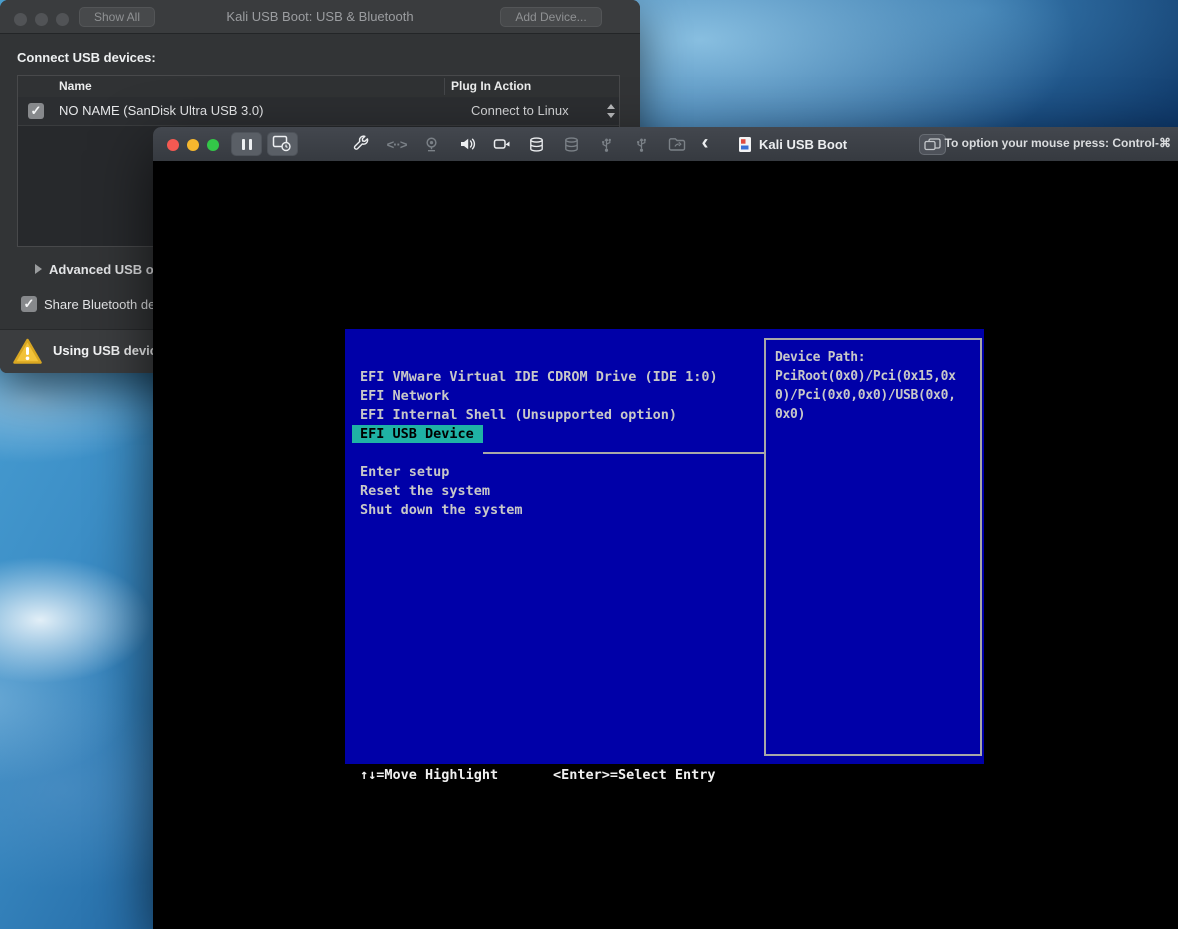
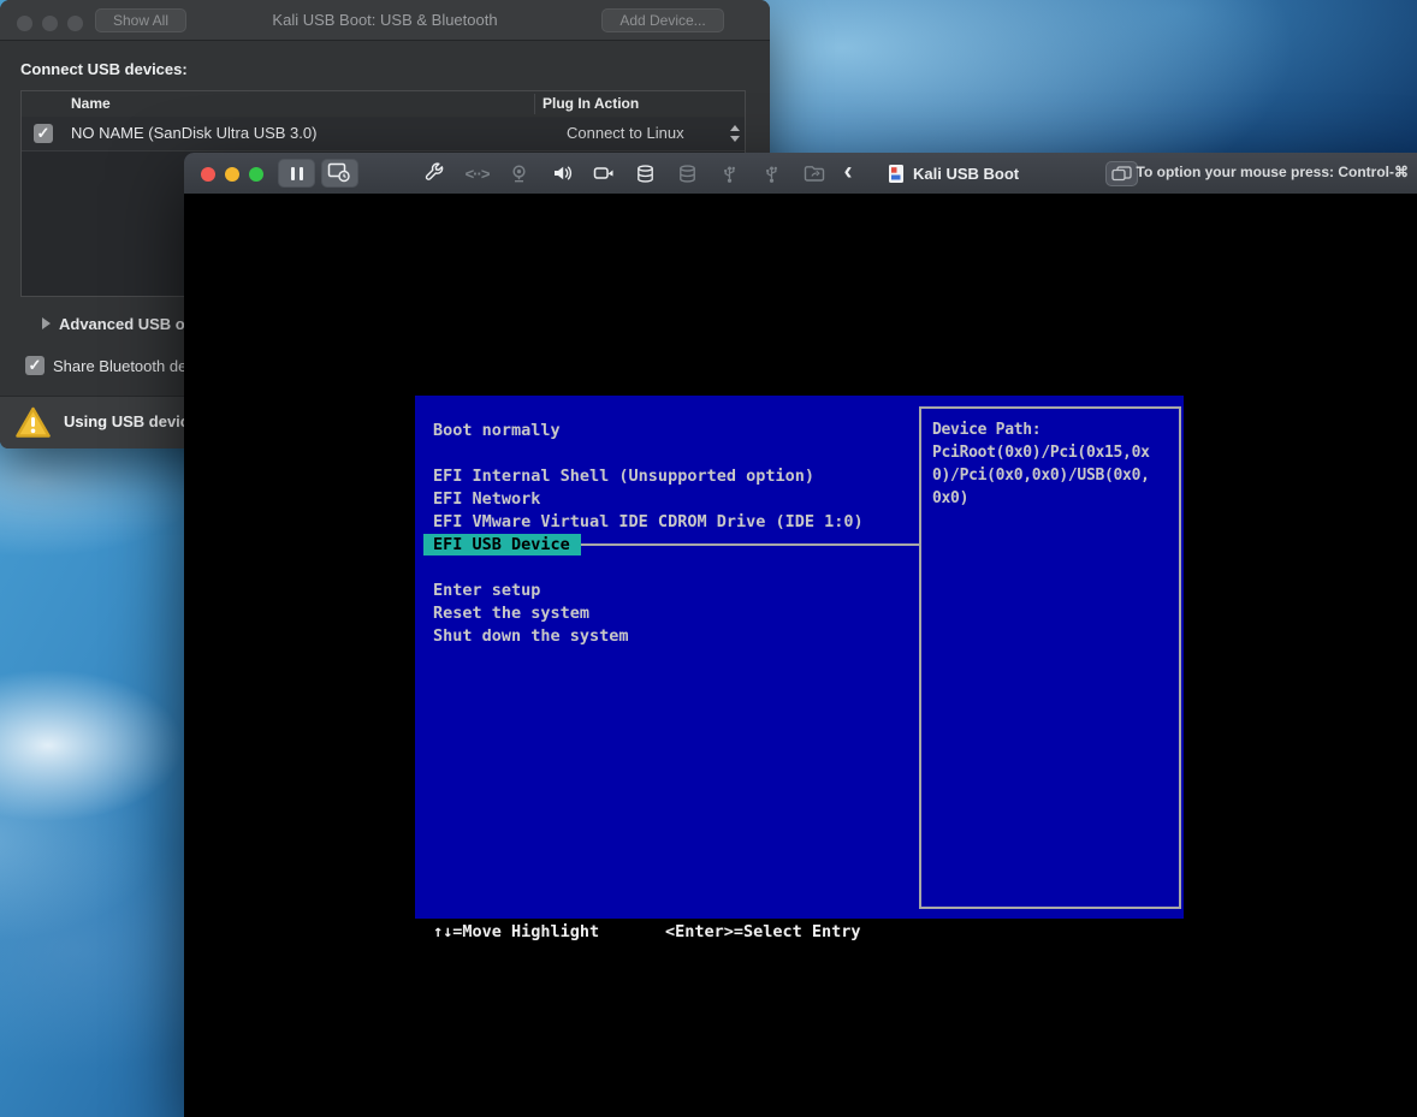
  Show All
  Kali USB Boot: USB & Bluetooth
  Add Device...
  Connect USB devices:
  Name
  Plug In Action
  NO NAME (SanDisk Ultra USB 3.0)
  Connect to Linux
  Advanced USB o
  Share Bluetooth de
  Using USB devi
  <··>
  ‹
  Kali USB Boot
  To option your mouse press: Control-⌘
+ Boot normally
- EFI VMware Virtual IDE CDROM Drive (IDE 1:0)
+ EFI Internal Shell (Unsupported option)
  EFI Network
- EFI Internal Shell (Unsupported option)
+ EFI VMware Virtual IDE CDROM Drive (IDE 1:0)
  EFI USB Device
  Enter setup
  Reset the system
  Shut down the system
  Device Path:
  PciRoot(0x0)/Pci(0x15,0x
  0)/Pci(0x0,0x0)/USB(0x0,
  0x0)
  ↑↓=Move Highlight
  <Enter>=Select Entry
